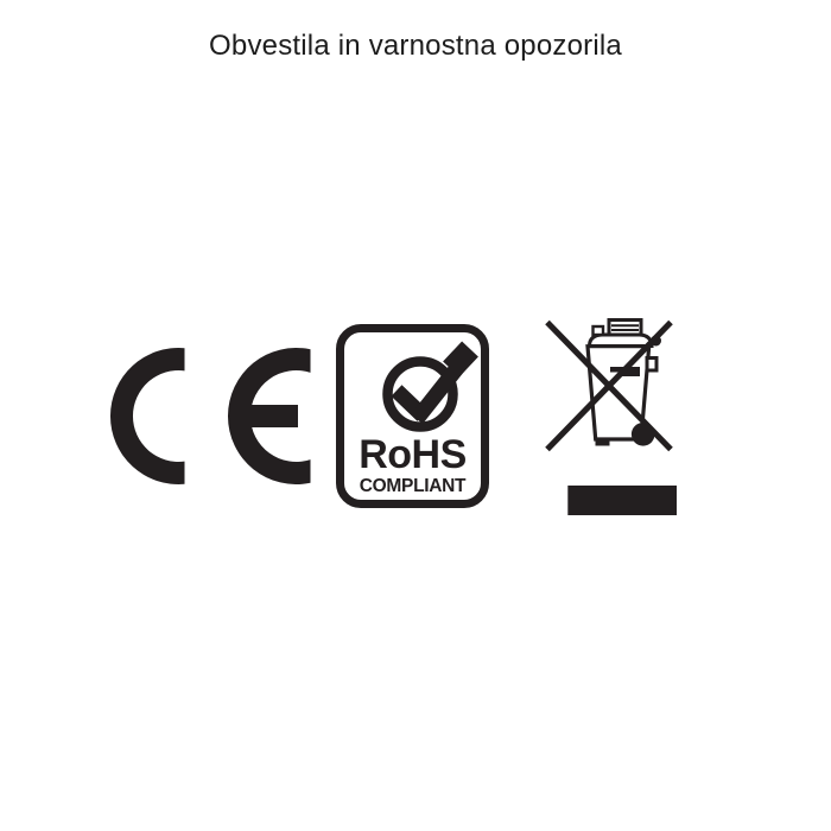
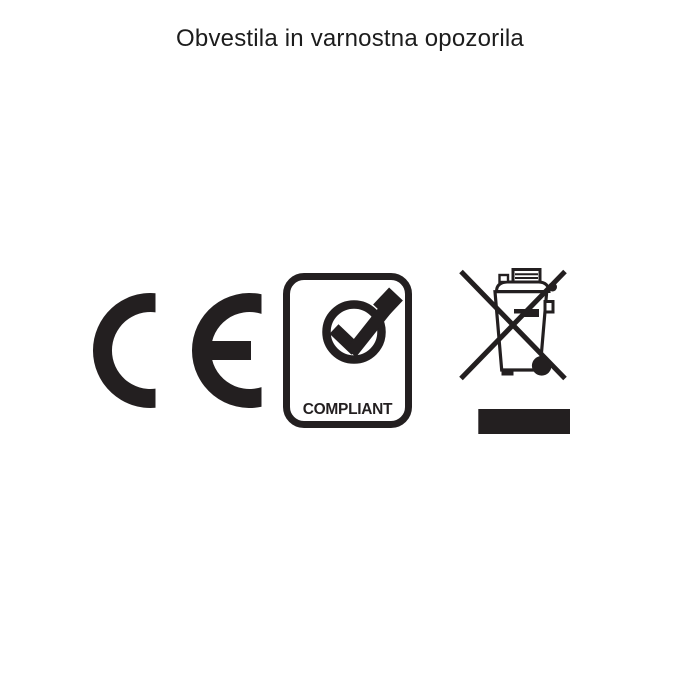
  Obvestila in varnostna opozorila
- RoHS
  COMPLIANT
